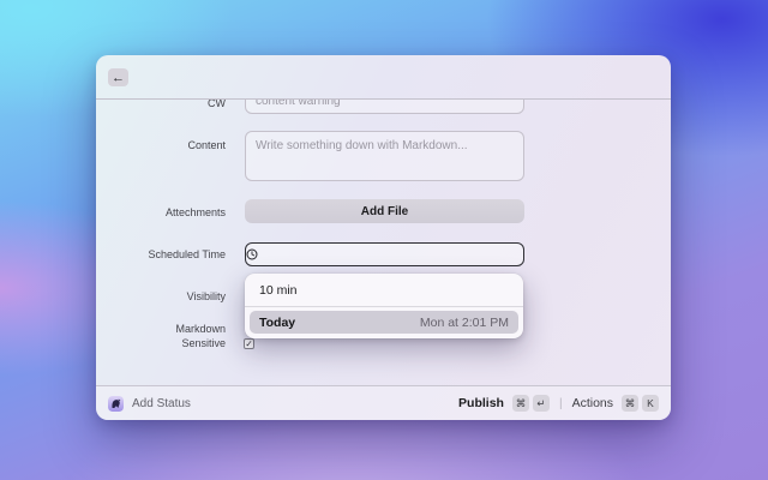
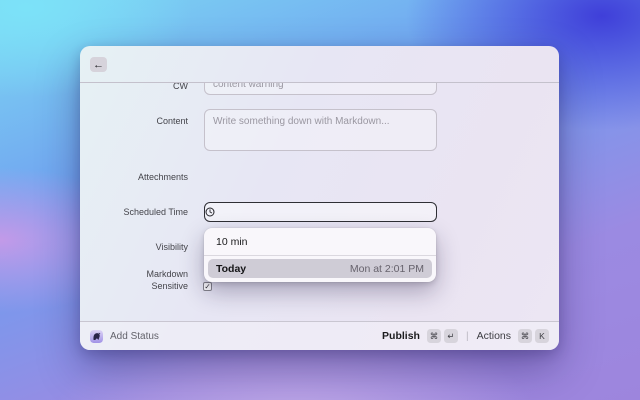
  ←
  CW
  content warning
  Content
  Write something down with Markdown...
  Attechments
- Add File
  Scheduled Time
  Visibility
  Markdown
  Sensitive
  ✓
  10 min
  Today
  Mon at 2:01 PM
  Add Status
  Publish
  ⌘
  ↵
  |
  Actions
  ⌘
  K
